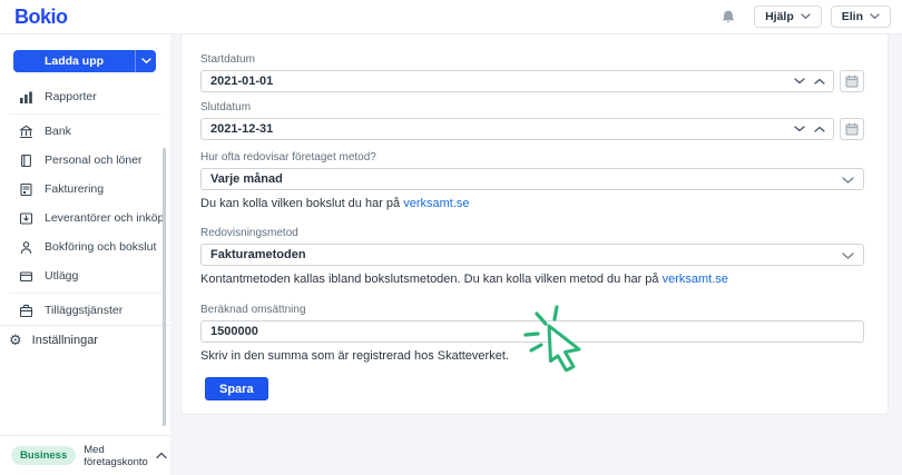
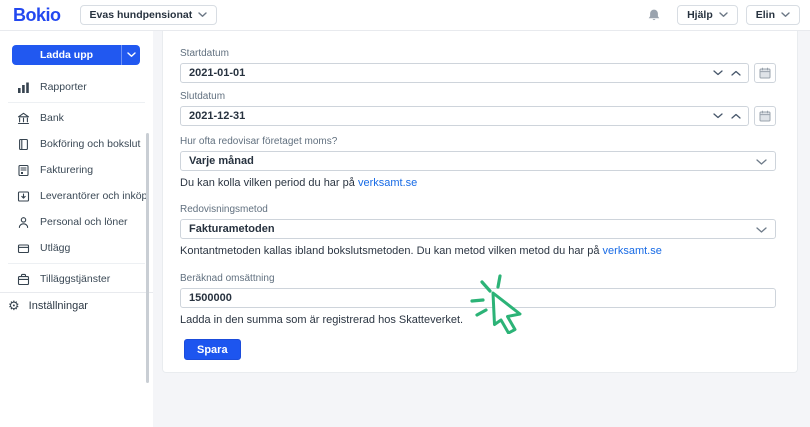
  Bokio
+ Evas hundpensionat
  Hjälp
  Elin
  Ladda upp
  Rapporter
  Bank
- Personal och löner
+ Bokföring och bokslut
  Fakturering
  Leverantörer och inköp
- Bokföring och bokslut
+ Personal och löner
  Utlägg
  Tilläggstjänster
  ⚙
  Inställningar
- Business
- Med företagskonto
  Startdatum
  2021-01-01
  Slutdatum
  2021-12-31
- Hur ofta redovisar företaget metod?
+ Hur ofta redovisar företaget moms?
  Varje månad
- Du kan kolla vilken bokslut du har på verksamt.se
+ Du kan kolla vilken period du har på verksamt.se
  Redovisningsmetod
  Fakturametoden
- Kontantmetoden kallas ibland bokslutsmetoden. Du kan kolla vilken metod du har på verksamt.se
+ Kontantmetoden kallas ibland bokslutsmetoden. Du kan metod vilken metod du har på verksamt.se
  Beräknad omsättning
  1500000
- Skriv in den summa som är registrerad hos Skatteverket.
+ Ladda in den summa som är registrerad hos Skatteverket.
  Spara
